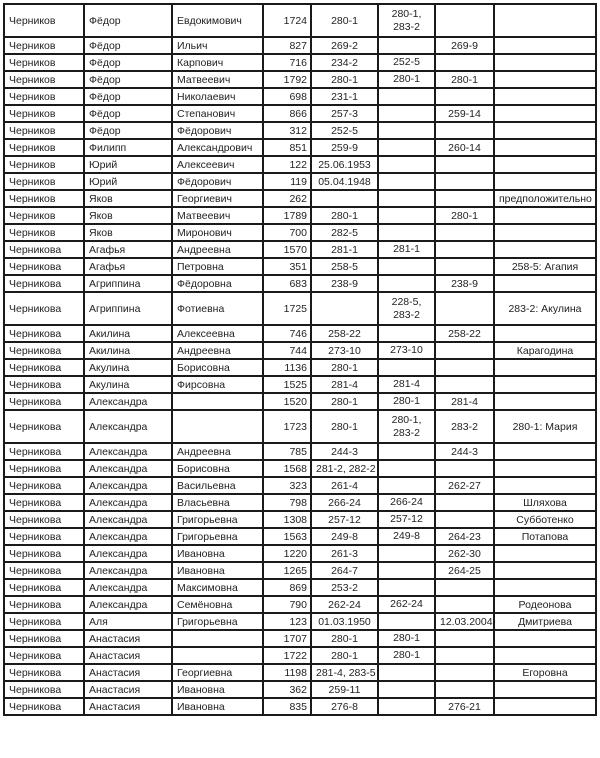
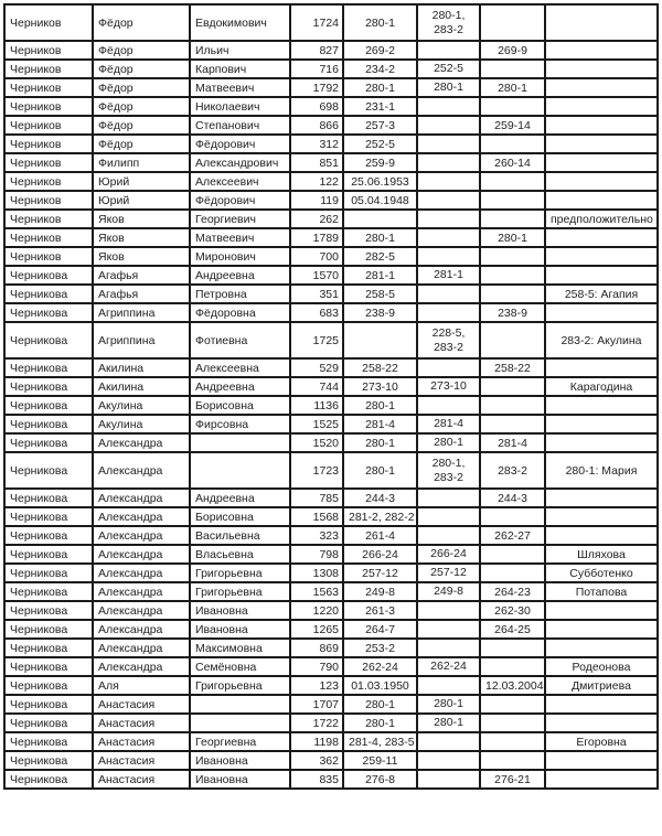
  Черников	Фёдор	Евдокимович	1724	280-1	280-1, 283-2
  Черников	Фёдор	Ильич	827	269-2		269-9
  Черников	Фёдор	Карпович	716	234-2	252-5
  Черников	Фёдор	Матвеевич	1792	280-1	280-1	280-1
  Черников	Фёдор	Николаевич	698	231-1
  Черников	Фёдор	Степанович	866	257-3		259-14
  Черников	Фёдор	Фёдорович	312	252-5
  Черников	Филипп	Александрович	851	259-9		260-14
  Черников	Юрий	Алексеевич	122	25.06.1953
  Черников	Юрий	Фёдорович	119	05.04.1948
  Черников	Яков	Георгиевич	262				предположительно
  Черников	Яков	Матвеевич	1789	280-1		280-1
  Черников	Яков	Миронович	700	282-5
  Черникова	Агафья	Андреевна	1570	281-1	281-1
  Черникова	Агафья	Петровна	351	258-5			258-5: Агапия
  Черникова	Агриппина	Фёдоровна	683	238-9		238-9
  Черникова	Агриппина	Фотиевна	1725		228-5, 283-2		283-2: Акулина
- Черникова	Акилина	Алексеевна	746	258-22		258-22
+ Черникова	Акилина	Алексеевна	529	258-22		258-22
  Черникова	Акилина	Андреевна	744	273-10	273-10		Карагодина
  Черникова	Акулина	Борисовна	1136	280-1
  Черникова	Акулина	Фирсовна	1525	281-4	281-4
  Черникова	Александра		1520	280-1	280-1	281-4
  Черникова	Александра		1723	280-1	280-1, 283-2	283-2	280-1: Мария
  Черникова	Александра	Андреевна	785	244-3		244-3
  Черникова	Александра	Борисовна	1568	281-2, 282-2
  Черникова	Александра	Васильевна	323	261-4		262-27
  Черникова	Александра	Власьевна	798	266-24	266-24		Шляхова
  Черникова	Александра	Григорьевна	1308	257-12	257-12		Субботенко
  Черникова	Александра	Григорьевна	1563	249-8	249-8	264-23	Потапова
  Черникова	Александра	Ивановна	1220	261-3		262-30
  Черникова	Александра	Ивановна	1265	264-7		264-25
  Черникова	Александра	Максимовна	869	253-2
  Черникова	Александра	Семёновна	790	262-24	262-24		Родеонова
  Черникова	Аля	Григорьевна	123	01.03.1950		12.03.2004	Дмитриева
  Черникова	Анастасия		1707	280-1	280-1
  Черникова	Анастасия		1722	280-1	280-1
  Черникова	Анастасия	Георгиевна	1198	281-4, 283-5			Егоровна
  Черникова	Анастасия	Ивановна	362	259-11
  Черникова	Анастасия	Ивановна	835	276-8		276-21
